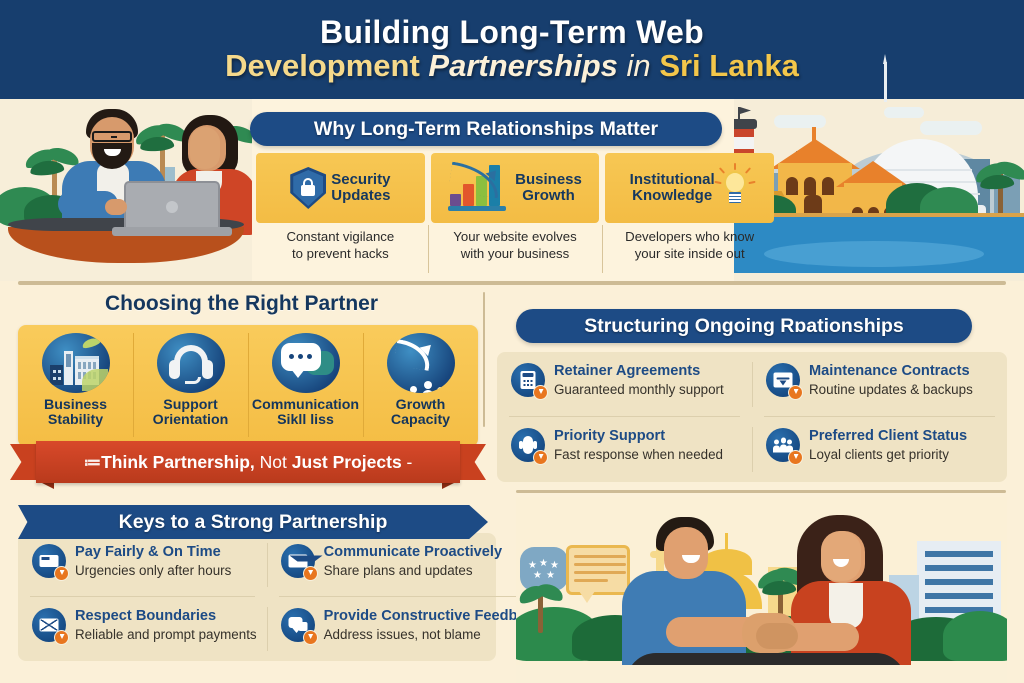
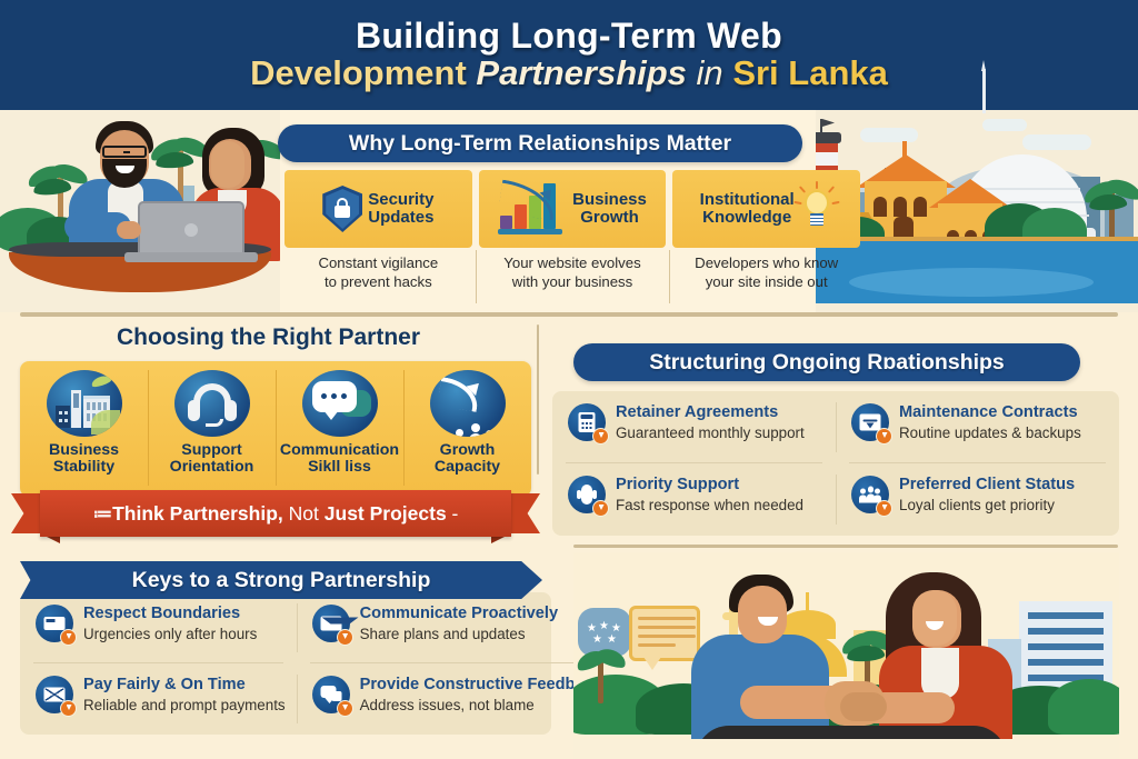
  Building Long-Term Web
  Development Partnerships in Sri Lanka
  Why Long-Term Relationships Matter
  Security
  Updates
  Constant vigilance
  to prevent hacks
  Business
  Growth
  Your website evolves
  with your business
  Institutional
  Knowledge
  Developers who know
  your site inside out
  Choosing the Right Partner
  Business
  Stability
  Support
  Orientation
  Communication
  Sikll liss
  Growth
  Capacity
  ≔
  Think
  Partnership,
  Not
  Just Projects
  -
  Structuring Ongoing Rɒationships
  Retainer Agreements
  Guaranteed monthly support
  Maintenance Contracts
  Routine updates & backups
  Priority Support
  Fast response when needed
  Preferred Client Status
  Loyal clients get priority
  Keys to a Strong Partnership
- Pay Fairly & On Time
+ Respect Boundaries
  Urgencies only after hours
  Communicate Proactively
  Share plans and updates
- Respect Boundaries
+ Pay Fairly & On Time
  Reliable and prompt payments
  Provide Constructive Feedb
  Address issues, not blame
  ★
  ★
  ★
  ★
  ★
